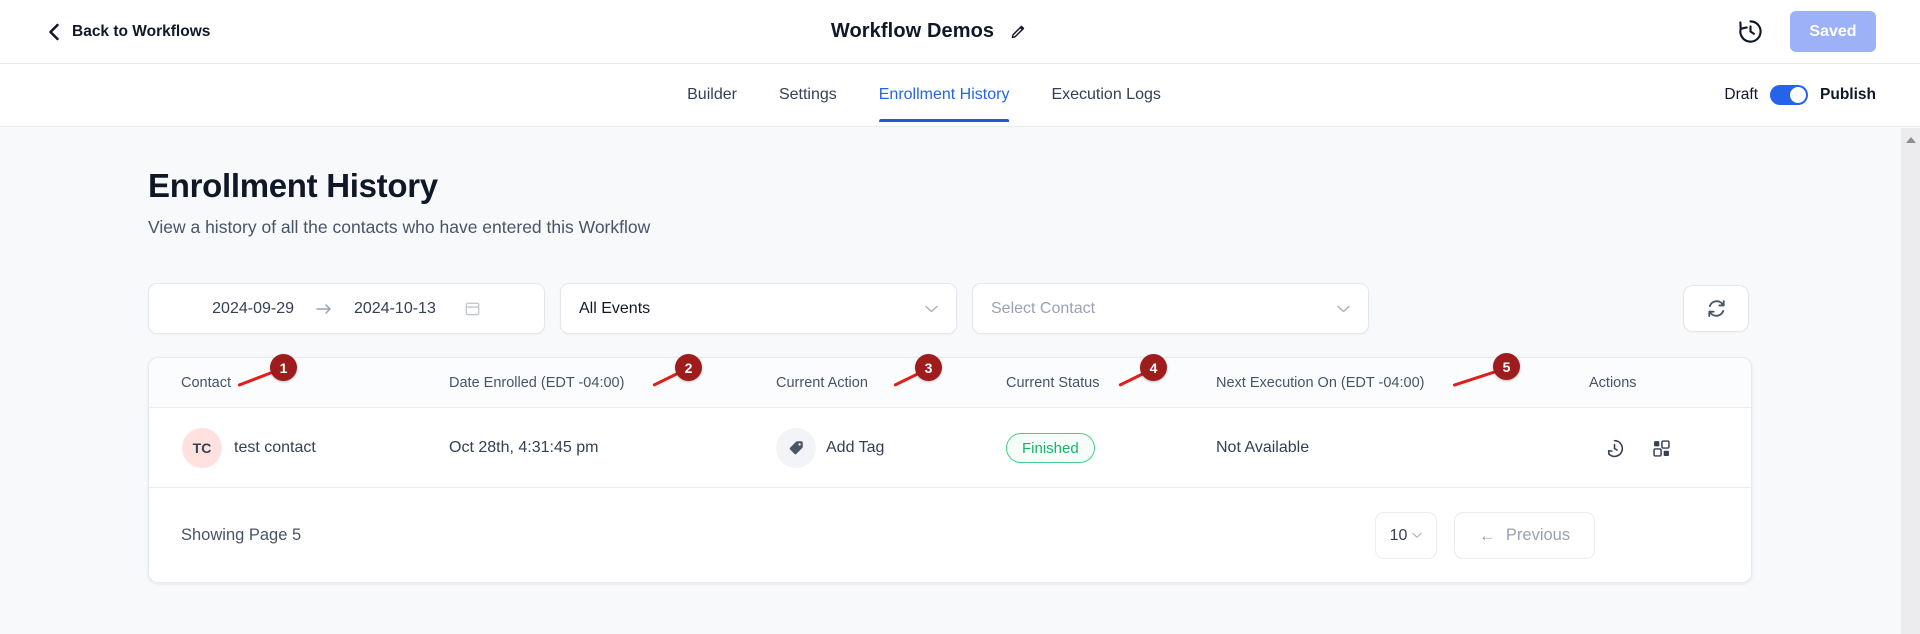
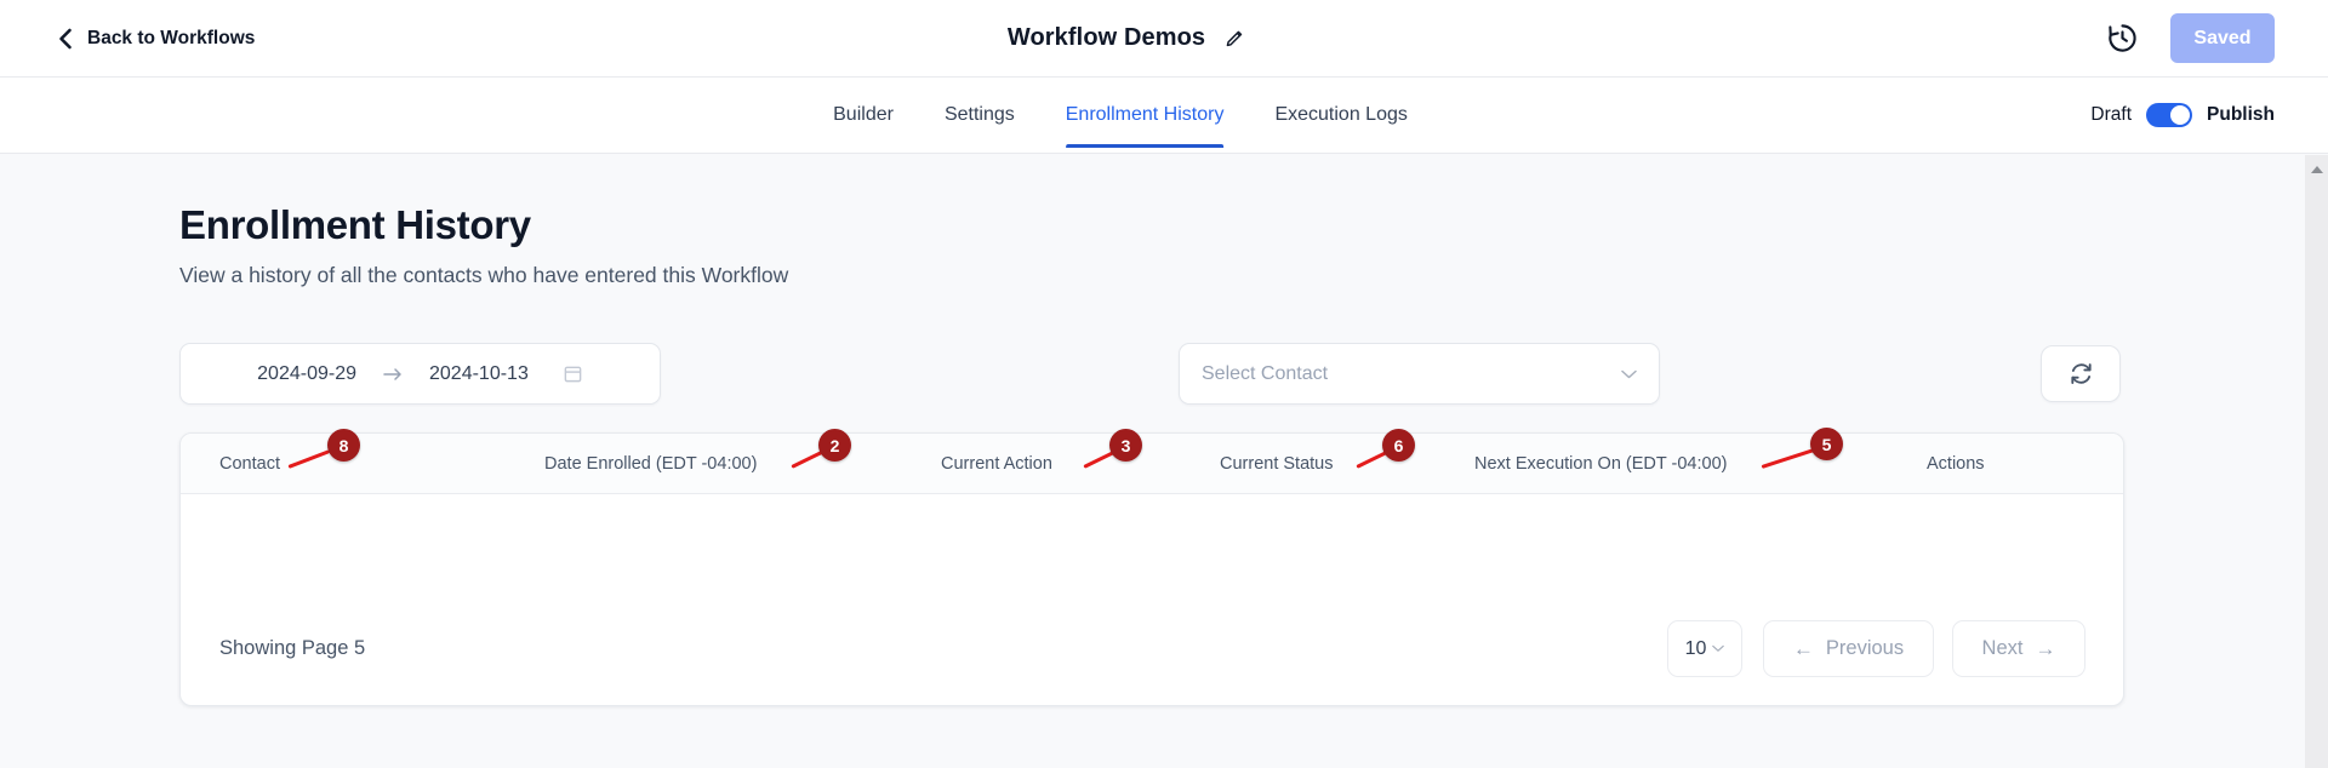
  Back to Workflows
  Workflow Demos
  Saved
  Builder
  Settings
  Enrollment History
  Execution Logs
  Draft
  Publish
  Enrollment History
  View a history of all the contacts who have entered this Workflow
  2024-09-29
  2024-10-13
- All Events
  Select Contact
  Contact
  Date Enrolled (EDT -04:00)
  Current Action
  Current Status
  Next Execution On (EDT -04:00)
  Actions
- 1
+ 8
  2
  3
- 4
+ 6
  5
- TC
- test contact
- Oct 28th, 4:31:45 pm
- Add Tag
- Finished
- Not Available
  Showing Page 5
  10
  ←
  Previous
+ Next
+ →
